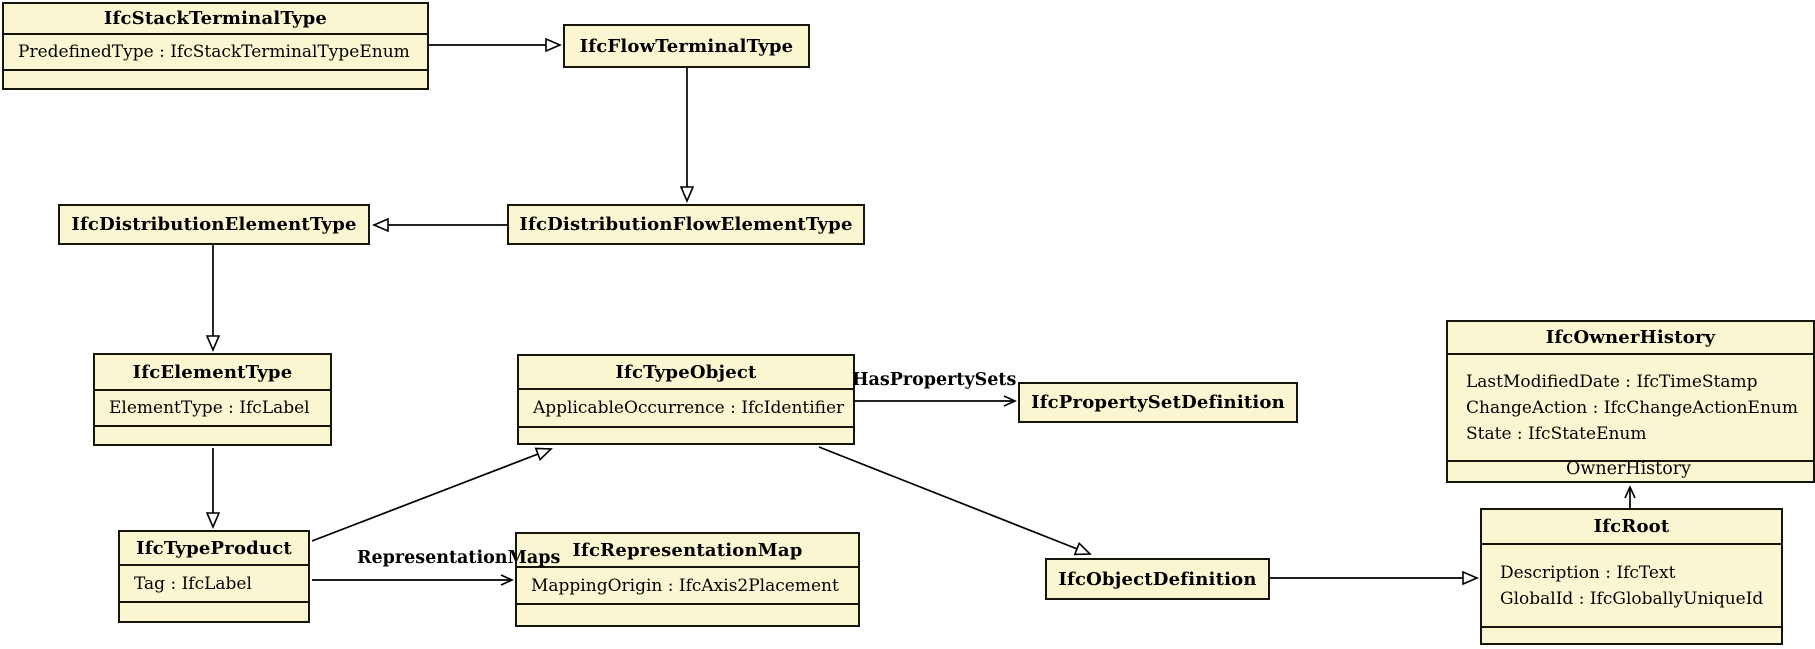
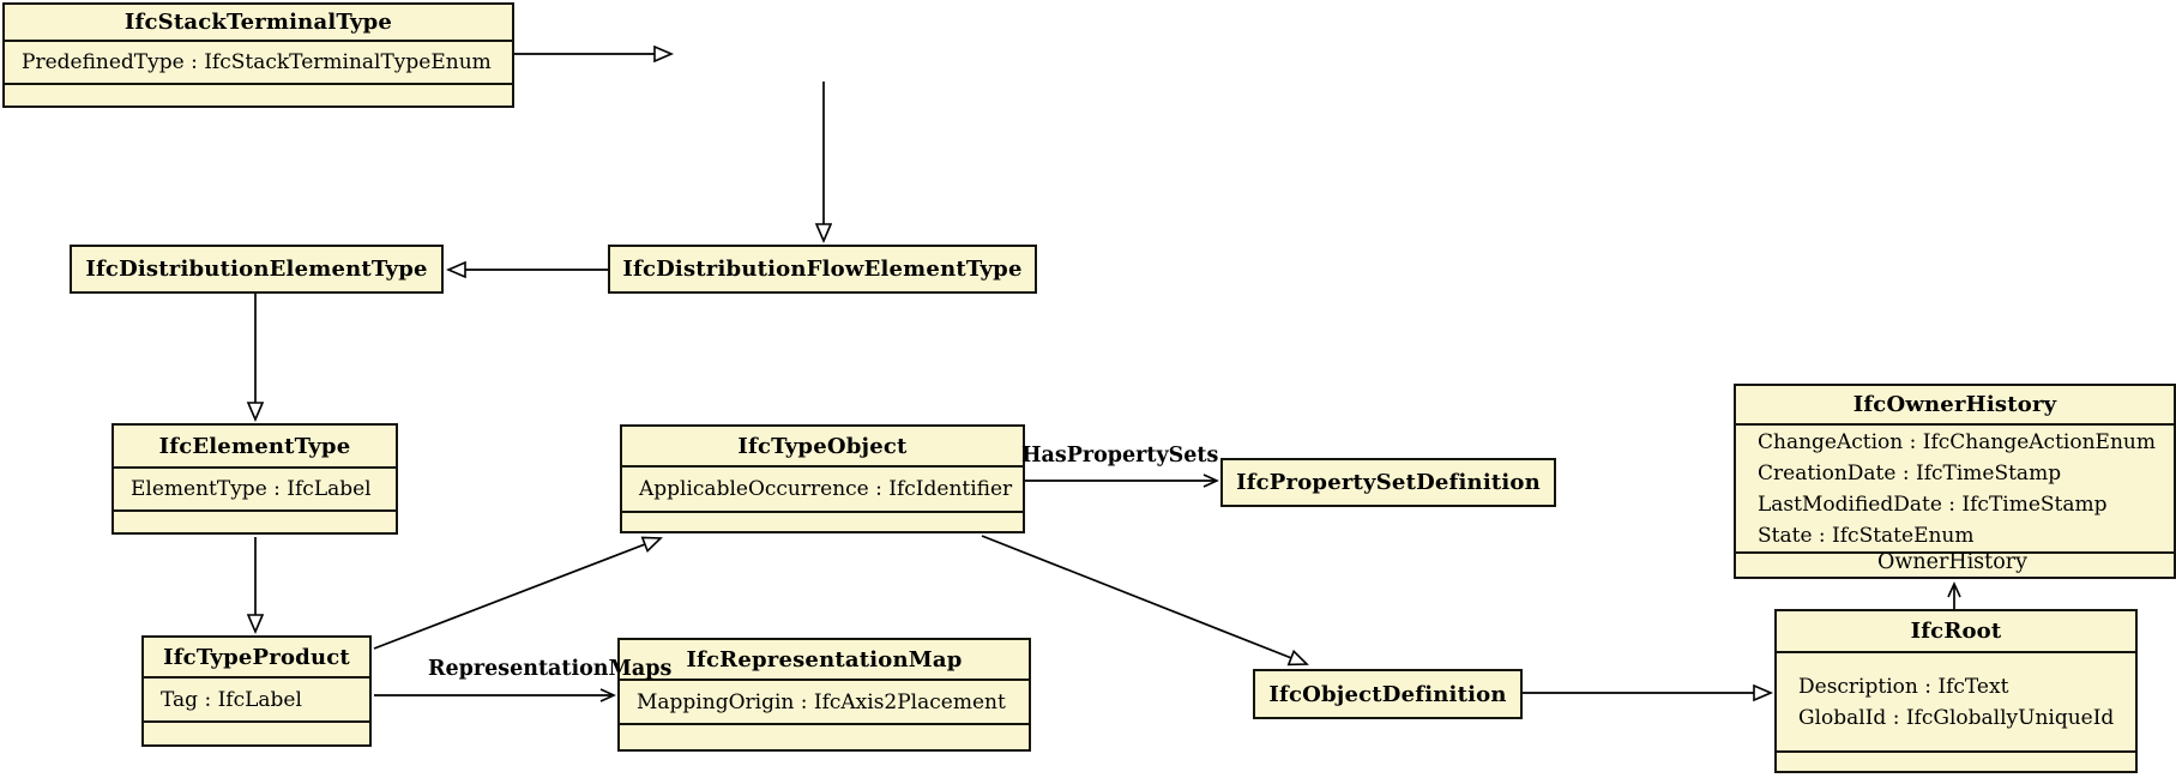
  IfcStackTerminalType
  PredefinedType : IfcStackTerminalTypeEnum
- IfcFlowTerminalType
  IfcDistributionElementType
  IfcDistributionFlowElementType
  IfcElementType
  ElementType : IfcLabel
  IfcTypeObject
  ApplicableOccurrence : IfcIdentifier
  IfcPropertySetDefinition
  IfcOwnerHistory
- LastModifiedDate : IfcTimeStamp
+ ChangeAction : IfcChangeActionEnum
+ CreationDate : IfcTimeStamp
- ChangeAction : IfcChangeActionEnum
+ LastModifiedDate : IfcTimeStamp
  State : IfcStateEnum
  IfcTypeProduct
  Tag : IfcLabel
  IfcRepresentationMap
  MappingOrigin : IfcAxis2Placement
  IfcObjectDefinition
  IfcRoot
  Description : IfcText
  GlobalId : IfcGloballyUniqueId
  HasPropertySets
  RepresentationMaps
  OwnerHistory
